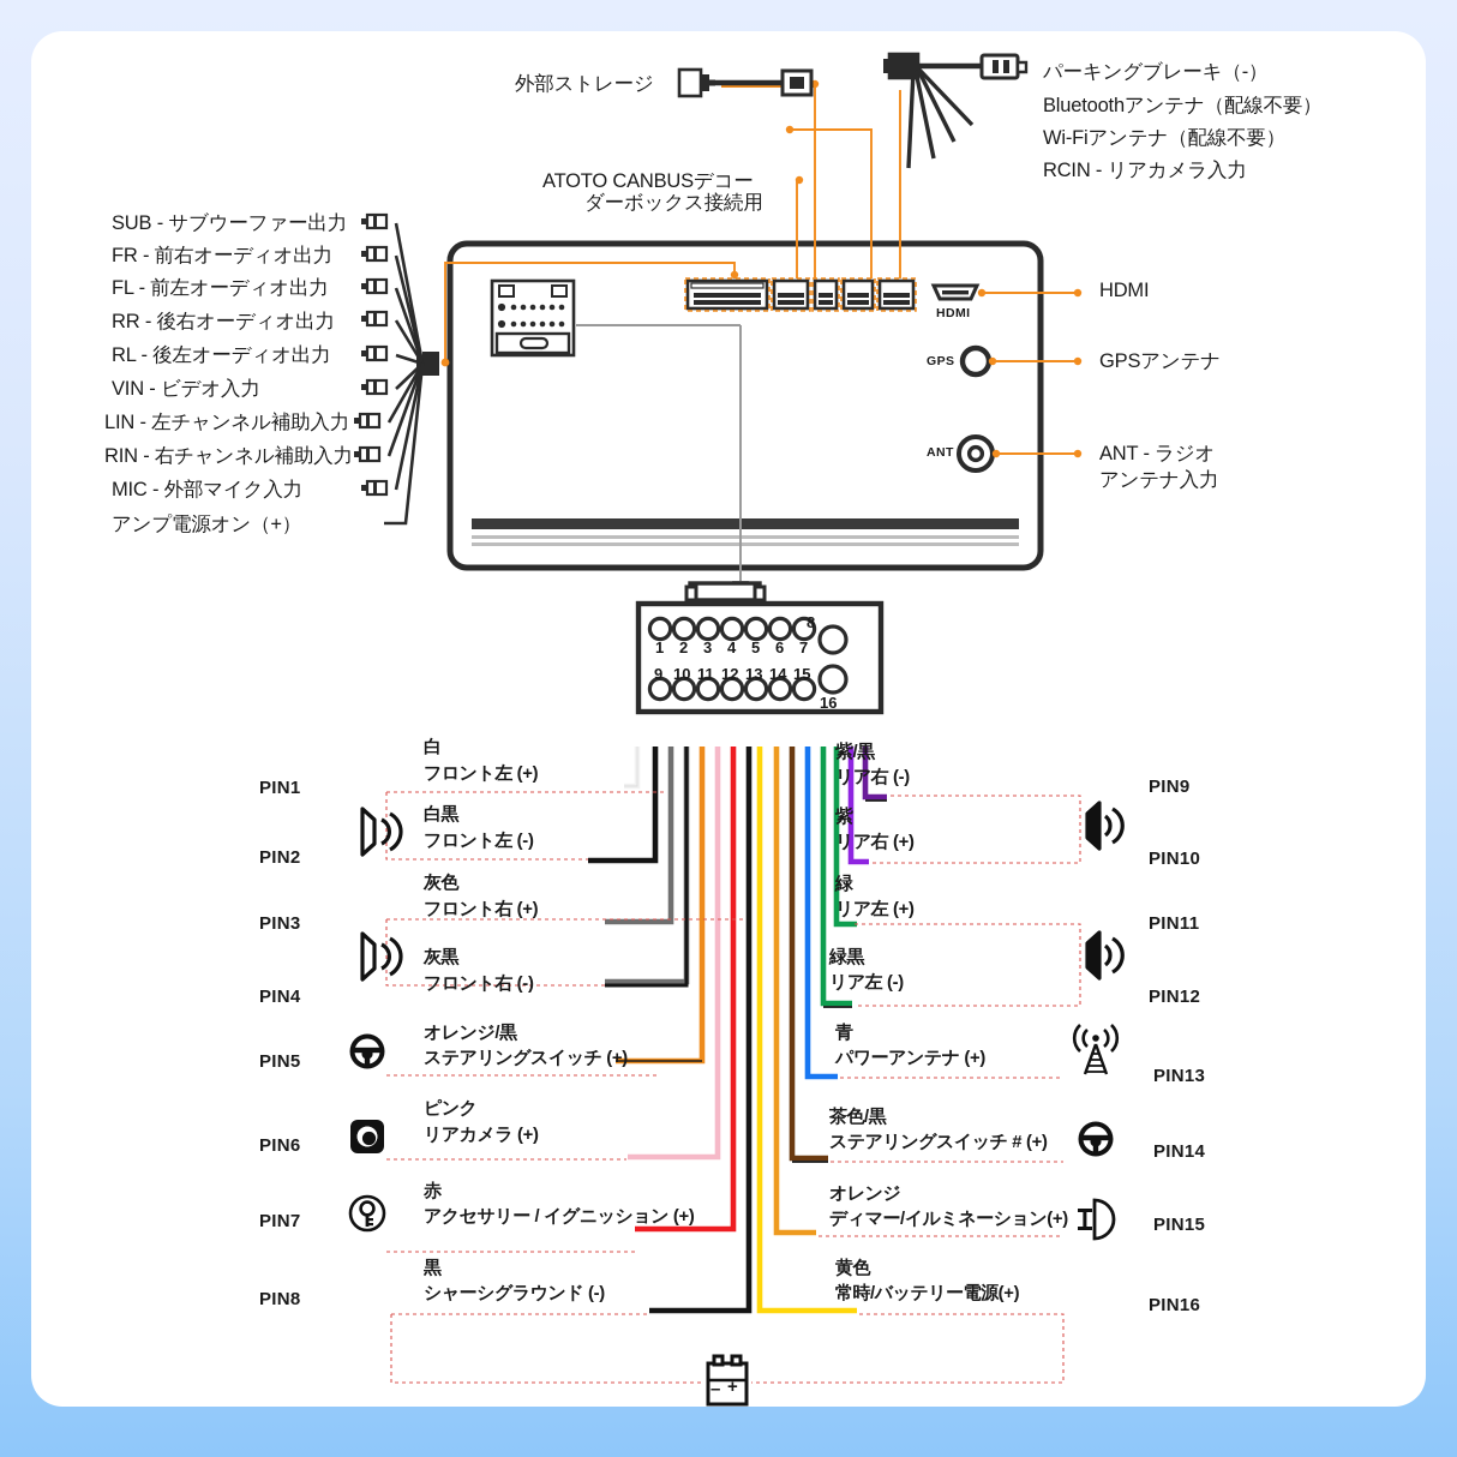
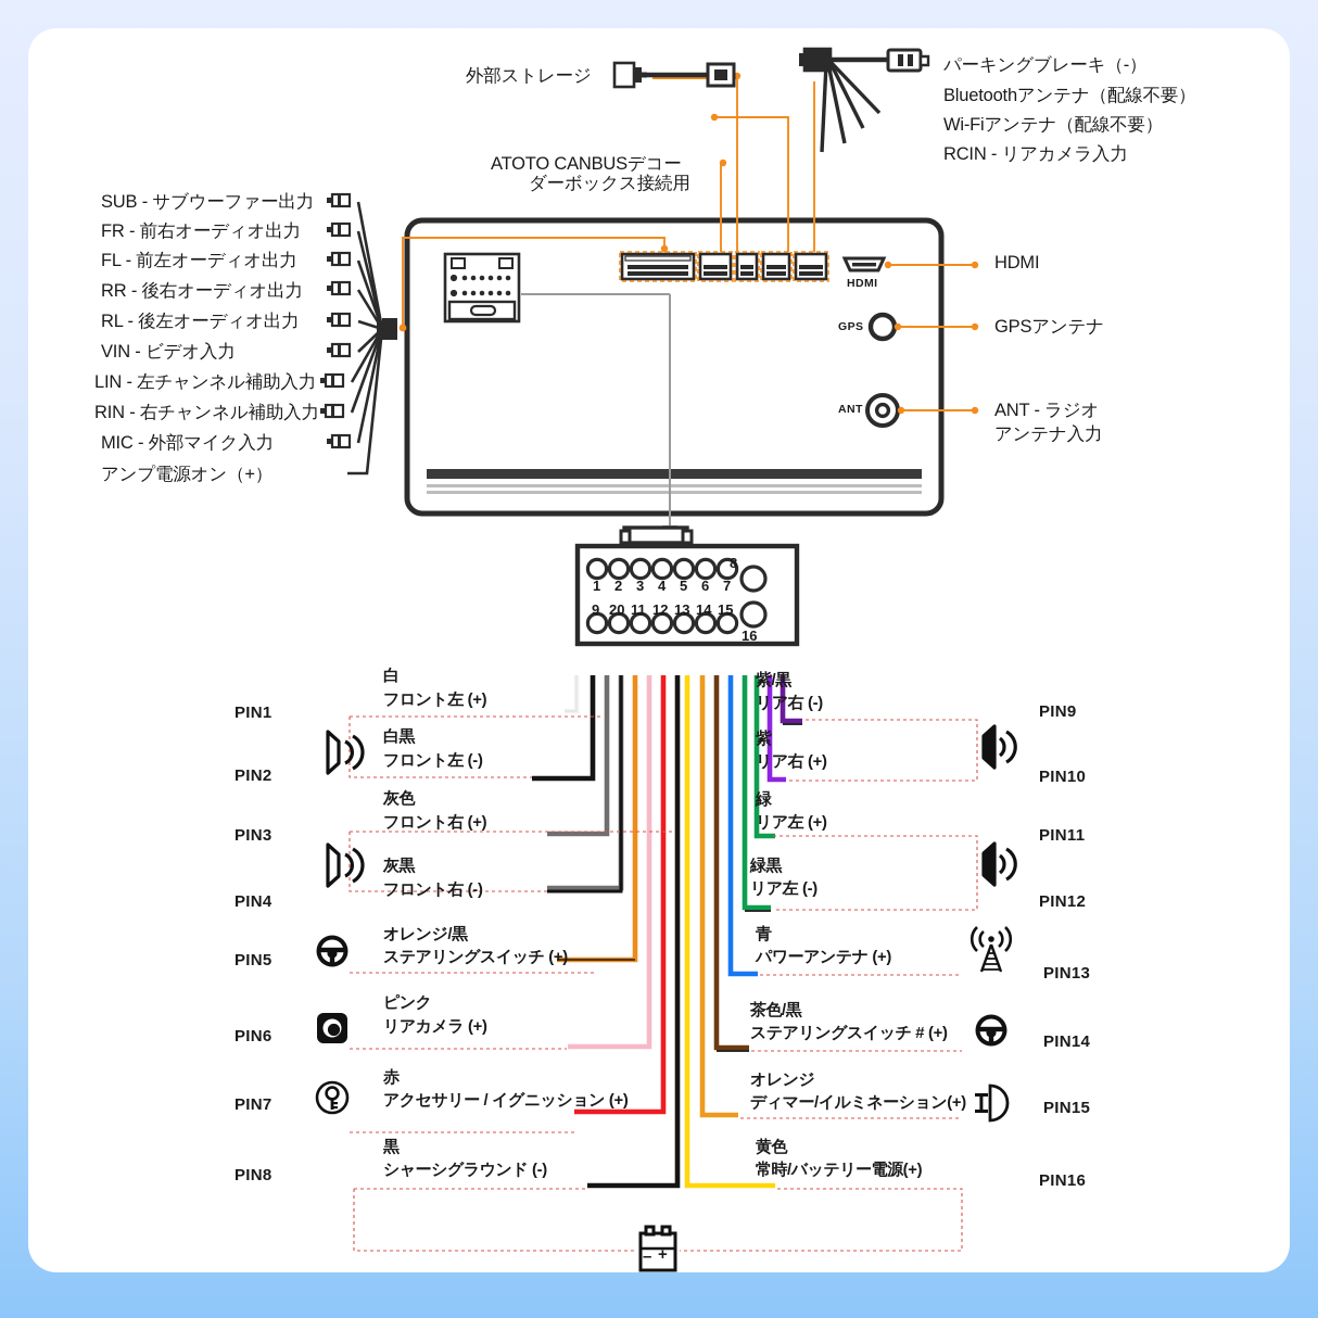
  外部ストレージ
  ATOTO CANBUSデコー
  ダーボックス接続用
  パーキングブレーキ（-）
  Bluetoothアンテナ（配線不要）
  Wi-Fiアンテナ（配線不要）
  RCIN - リアカメラ入力
  SUB - サブウーファー出力
  FR - 前右オーディオ出力
  FL - 前左オーディオ出力
  RR - 後右オーディオ出力
  RL - 後左オーディオ出力
  VIN - ビデオ入力
  LIN - 左チャンネル補助入力
  RIN - 右チャンネル補助入力
  MIC - 外部マイク入力
  アンプ電源オン（+）
  HDMI
  GPS
  ANT
  HDMI
  GPSアンテナ
  ANT - ラジオ
  アンテナ入力
  1
  2
  3
  4
  5
  6
  7
  8
  9
- 10
+ 20
  11
  12
  13
  14
  15
  16
  PIN1
  白
  フロント左 (+)
  PIN2
  白黒
  フロント左 (-)
  PIN3
  灰色
  フロント右 (+)
  PIN4
  灰黒
  フロント右 (-)
  PIN5
  オレンジ/黒
  ステアリングスイッチ (+)
  PIN6
  ピンク
  リアカメラ (+)
  PIN7
  赤
  アクセサリー / イグニッション (+)
  PIN8
  黒
  シャーシグラウンド (-)
  PIN9
  紫/黒
  リア右 (-)
  PIN10
  紫
  リア右 (+)
  PIN11
  緑
  リア左 (+)
  PIN12
  緑黒
  リア左 (-)
  PIN13
  青
  パワーアンテナ (+)
  PIN14
  茶色/黒
  ステアリングスイッチ # (+)
  PIN15
  オレンジ
  ディマー/イルミネーション(+)
  PIN16
  黄色
  常時/バッテリー電源(+)
  –
  +
